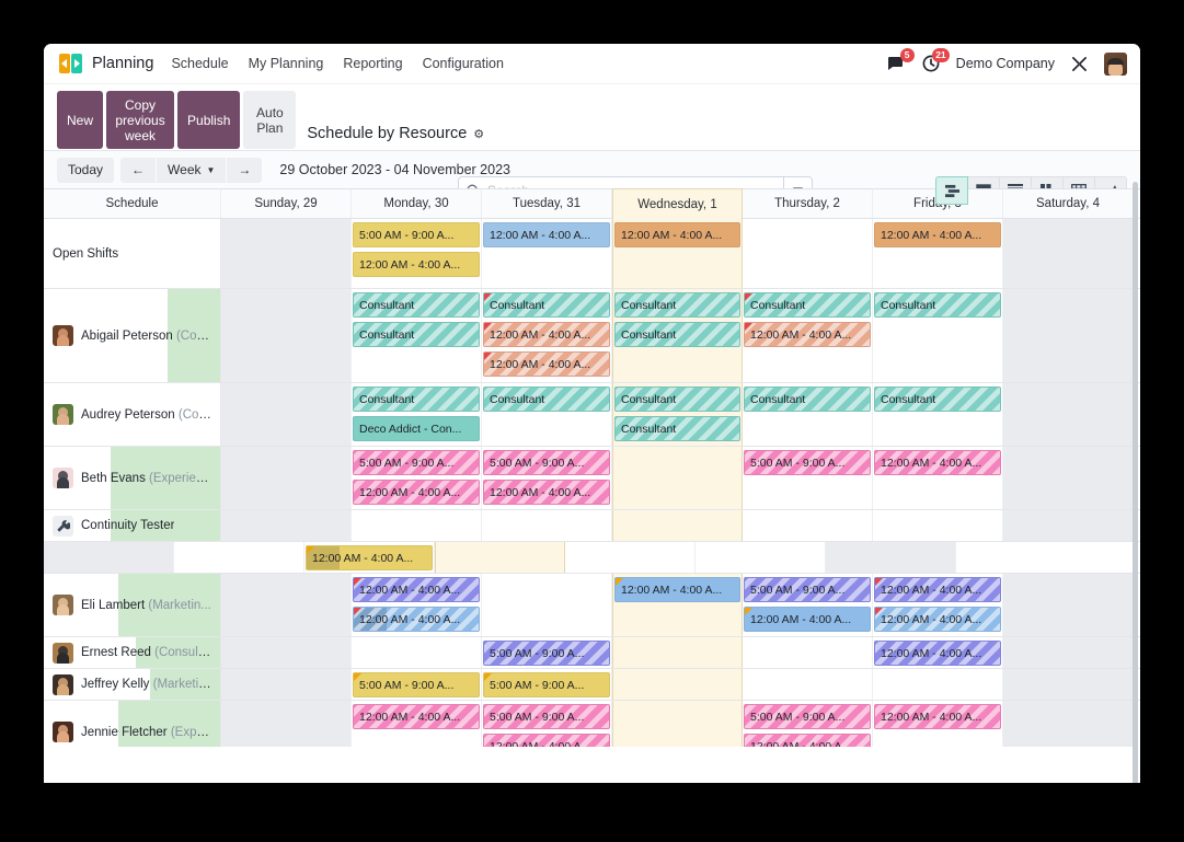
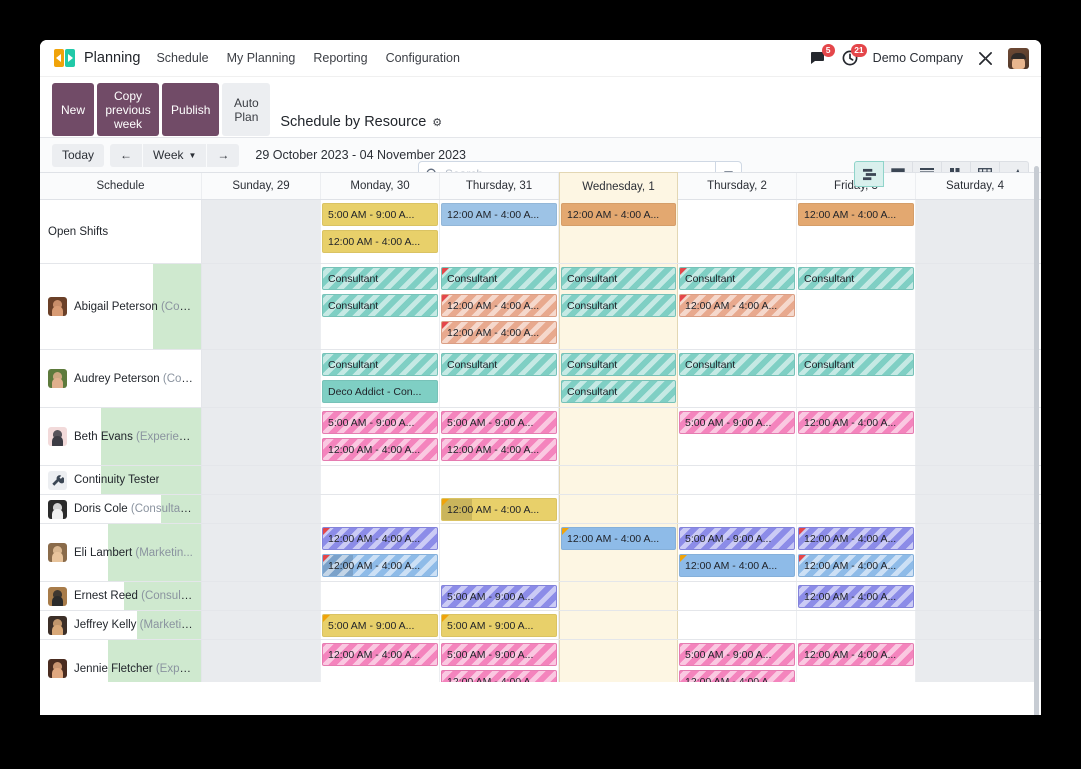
  Planning
  Schedule
  My Planning
  Reporting
  Configuration
  5
  21
  Demo Company
  New
  Copy previous week
  Publish
  Auto Plan
  Schedule by Resource
  ⚙
  Today
  ←
  Week
  ▼
  →
  29 October 2023 - 04 November 2023
  Schedule
  Sunday, 29
  Monday, 30
- Tuesday, 31
+ Thursday, 31
  Wednesday, 1
  Thursday, 2
  Saturday, 4
  Open Shifts
  5:00 AM - 9:00 A...
  12:00 AM - 4:00 A...
  12:00 AM - 4:00 A...
  12:00 AM - 4:00 A...
  12:00 AM - 4:00 A...
  Abigail Peterson (Con..
  Consultant
  Consultant
  Consultant
  12:00 AM - 4:00 A...
  12:00 AM - 4:00 A...
  Consultant
  Consultant
  Consultant
  12:00 AM - 4:00 A...
  Consultant
  Audrey Peterson (Con..
  Consultant
  Deco Addict - Con...
  Consultant
  Consultant
  Consultant
  Consultant
  Consultant
  Beth Evans (Experienc.
  5:00 AM - 9:00 A...
  12:00 AM - 4:00 A...
  5:00 AM - 9:00 A...
  12:00 AM - 4:00 A...
  5:00 AM - 9:00 A...
  12:00 AM - 4:00 A...
  Continuity Tester
+ Doris Cole (Consultant)
  12:00 AM - 4:00 A...
  Eli Lambert (Marketin...
  12:00 AM - 4:00 A...
  12:00 AM - 4:00 A...
  12:00 AM - 4:00 A...
  5:00 AM - 9:00 A...
  12:00 AM - 4:00 A...
  12:00 AM - 4:00 A...
  12:00 AM - 4:00 A...
  Ernest Reed (Consulta.
  5:00 AM - 9:00 A...
  12:00 AM - 4:00 A...
  Jeffrey Kelly (Marketin..
  5:00 AM - 9:00 A...
  5:00 AM - 9:00 A...
  Jennie Fletcher (Exper.
  12:00 AM - 4:00 A...
  5:00 AM - 9:00 A...
  12:00 AM - 4:00 A...
  5:00 AM - 9:00 A...
  12:00 AM - 4:00 A...
  12:00 AM - 4:00 A...
